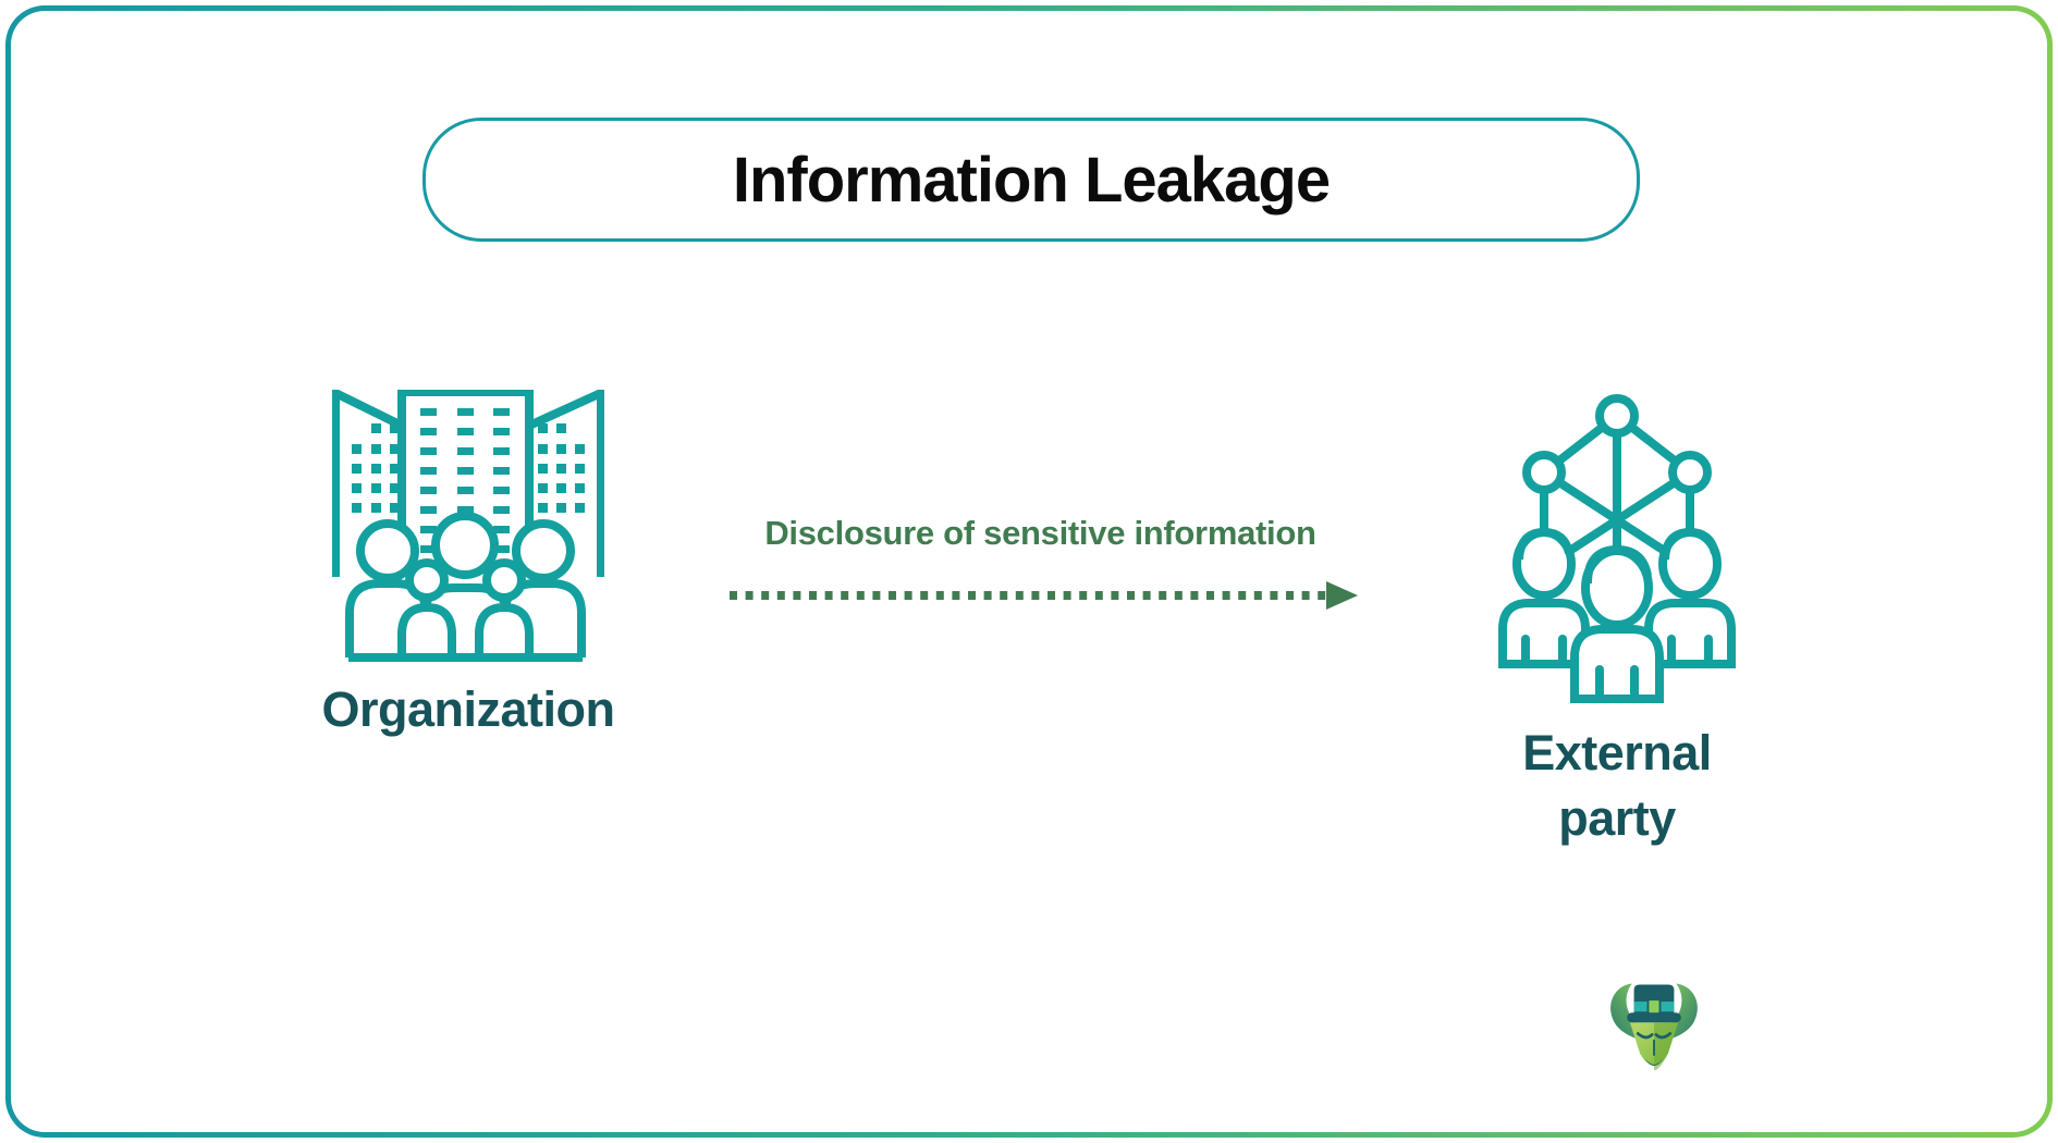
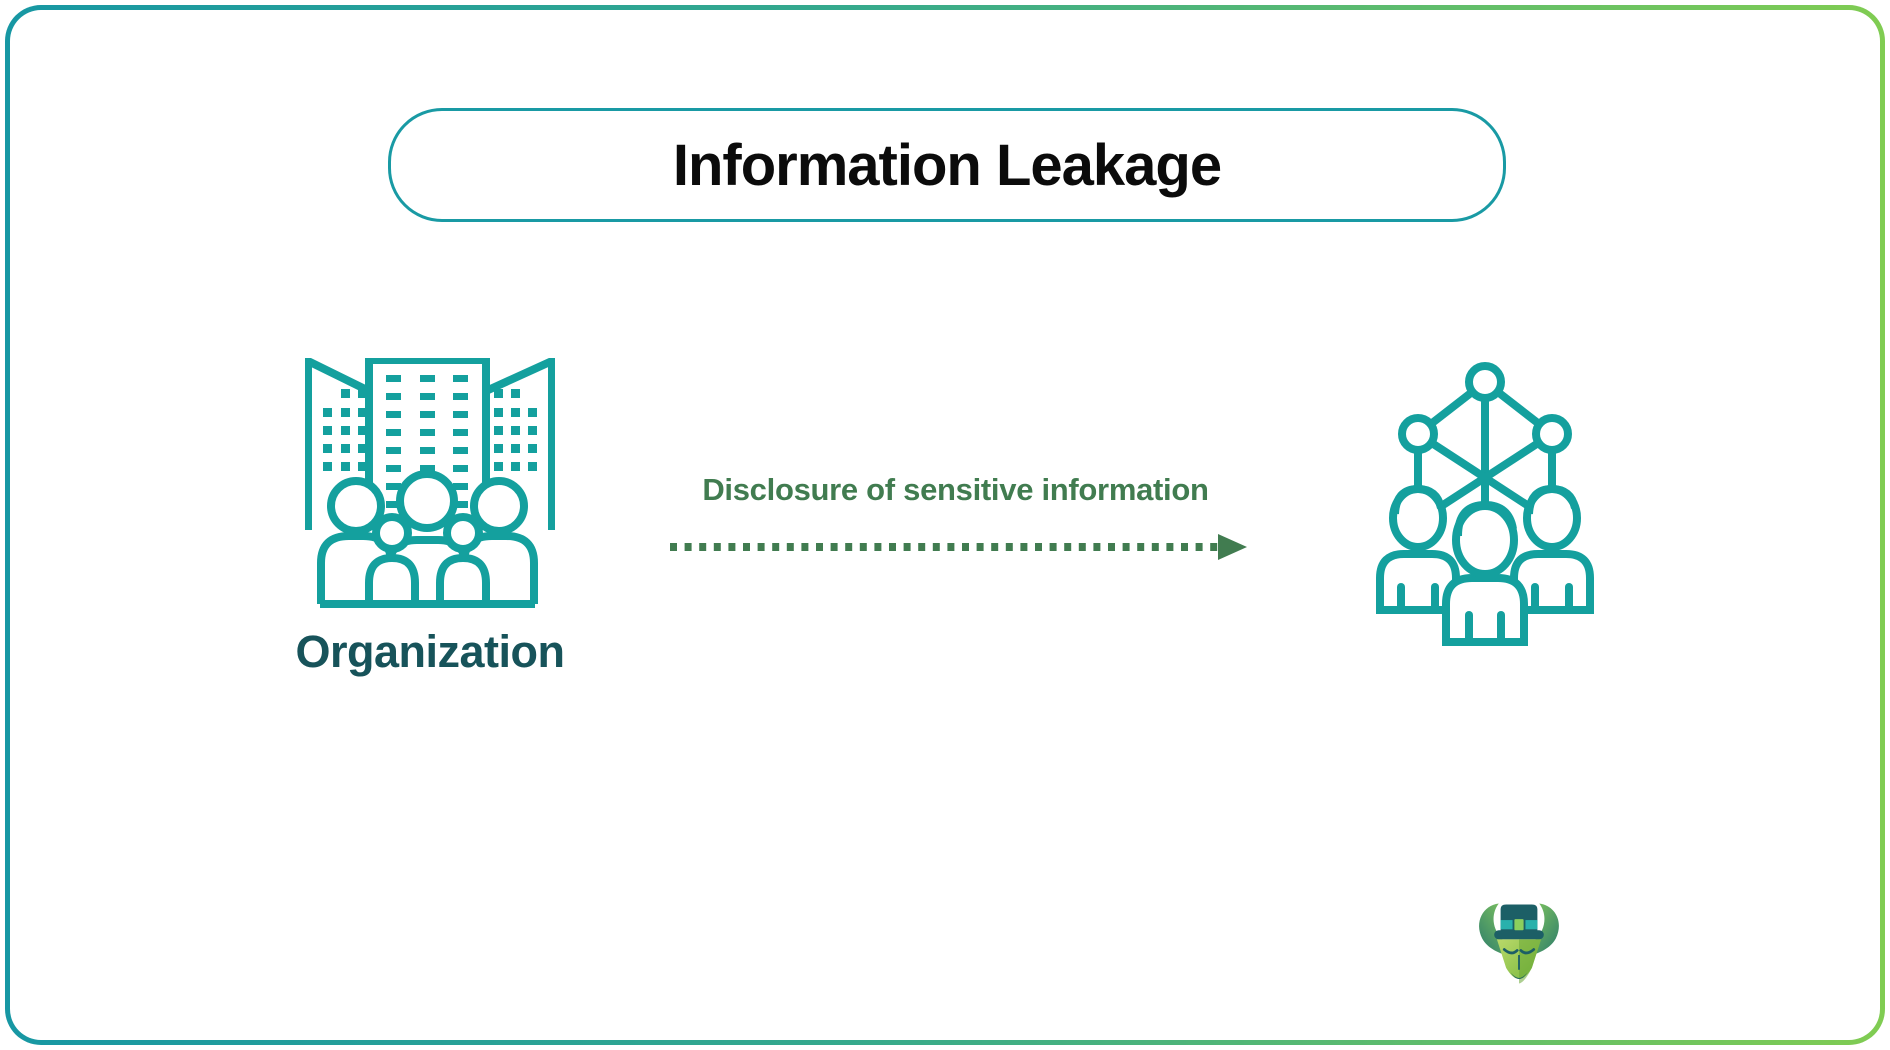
  Information Leakage
  Organization
  Disclosure of sensitive information
- External
- party
